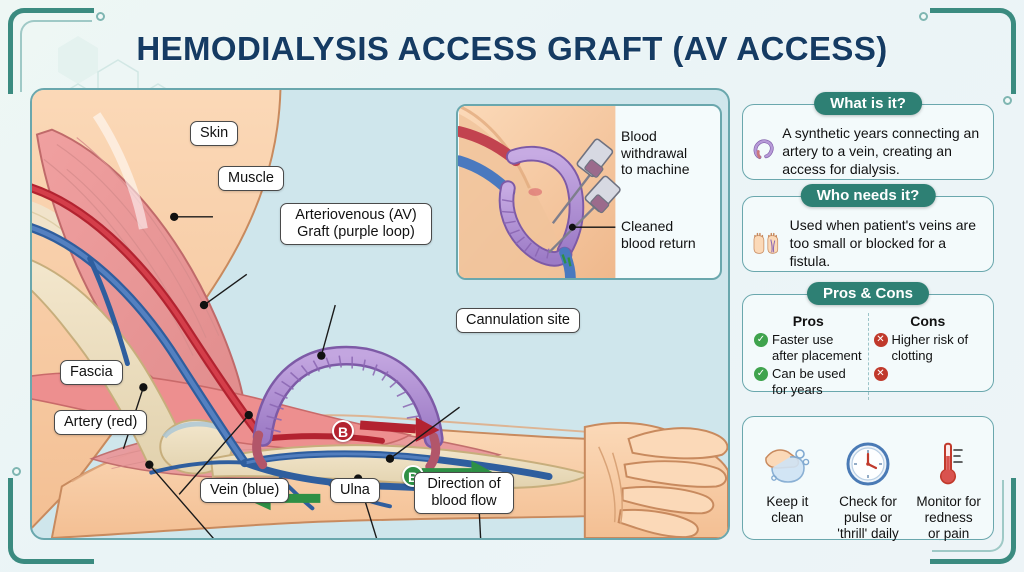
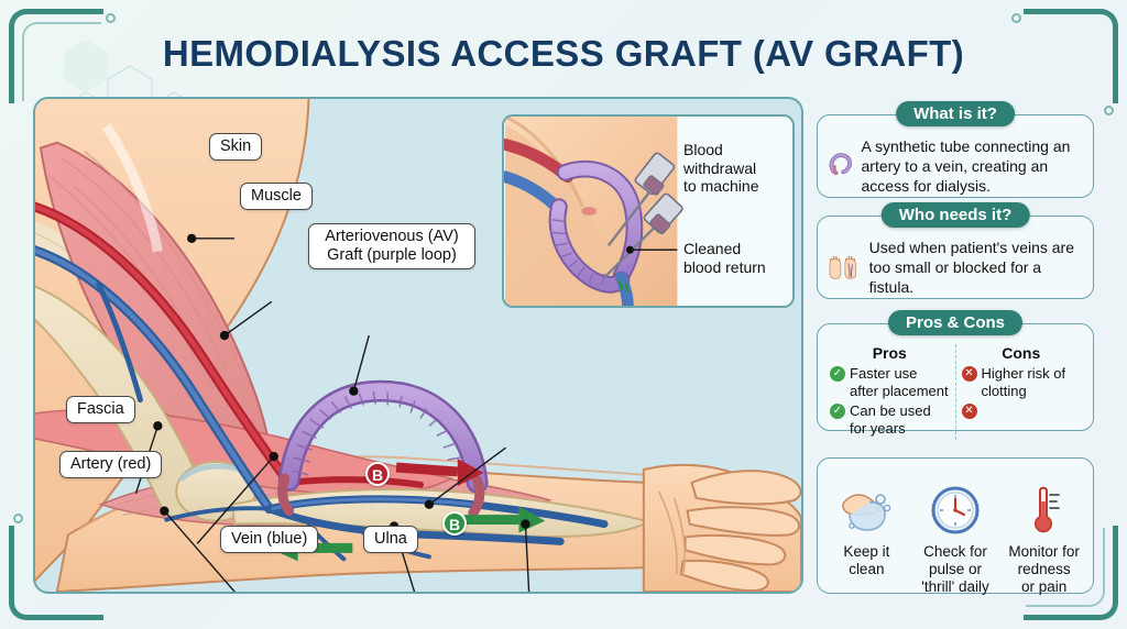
- HEMODIALYSIS ACCESS GRAFT (AV ACCESS)
+ HEMODIALYSIS ACCESS GRAFT (AV GRAFT)
  B
  B
  Skin
  Muscle
  Arteriovenous (AV)
  Graft (purple loop)
  Fascia
  Artery (red)
  Vein (blue)
  Ulna
- Cannulation site
- Direction of
- blood flow
  Blood
  withdrawal
  to machine
  Cleaned
  blood return
  What is it?
- A synthetic years connecting an artery to a vein, creating an access for dialysis.
+ A synthetic tube connecting an artery to a vein, creating an access for dialysis.
  Who needs it?
  Used when patient's veins are too small or blocked for a fistula.
  Pros & Cons
  Pros
  ✓
  Faster use after placement
  ✓
  Can be used for years
  Cons
  ✕
  Higher risk of clotting
  ✕
  Keep it
  clean
  Check for
  pulse or
  'thrill' daily
  Monitor for
  redness
  or pain
